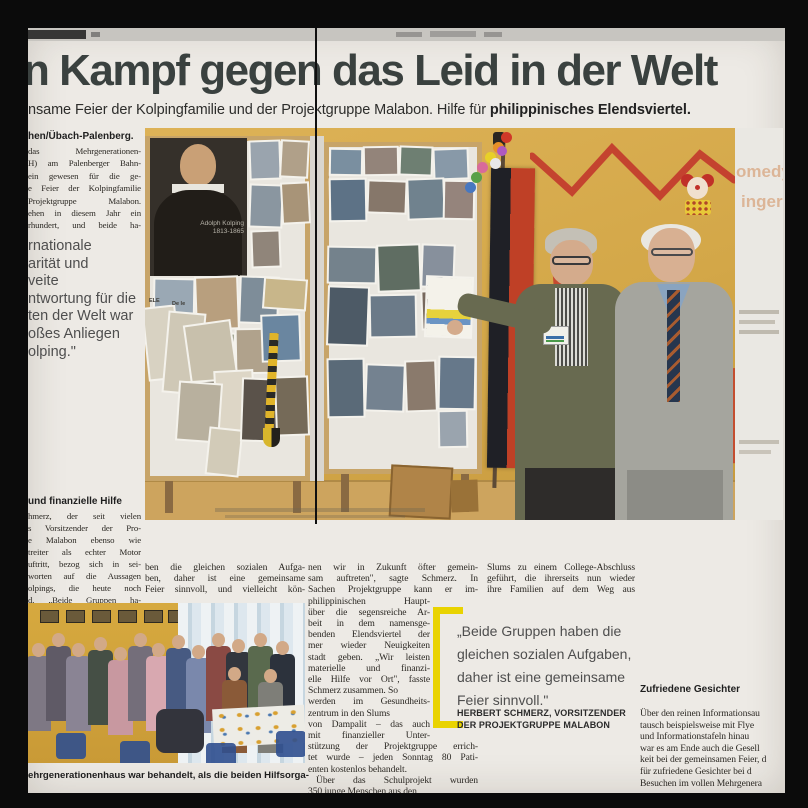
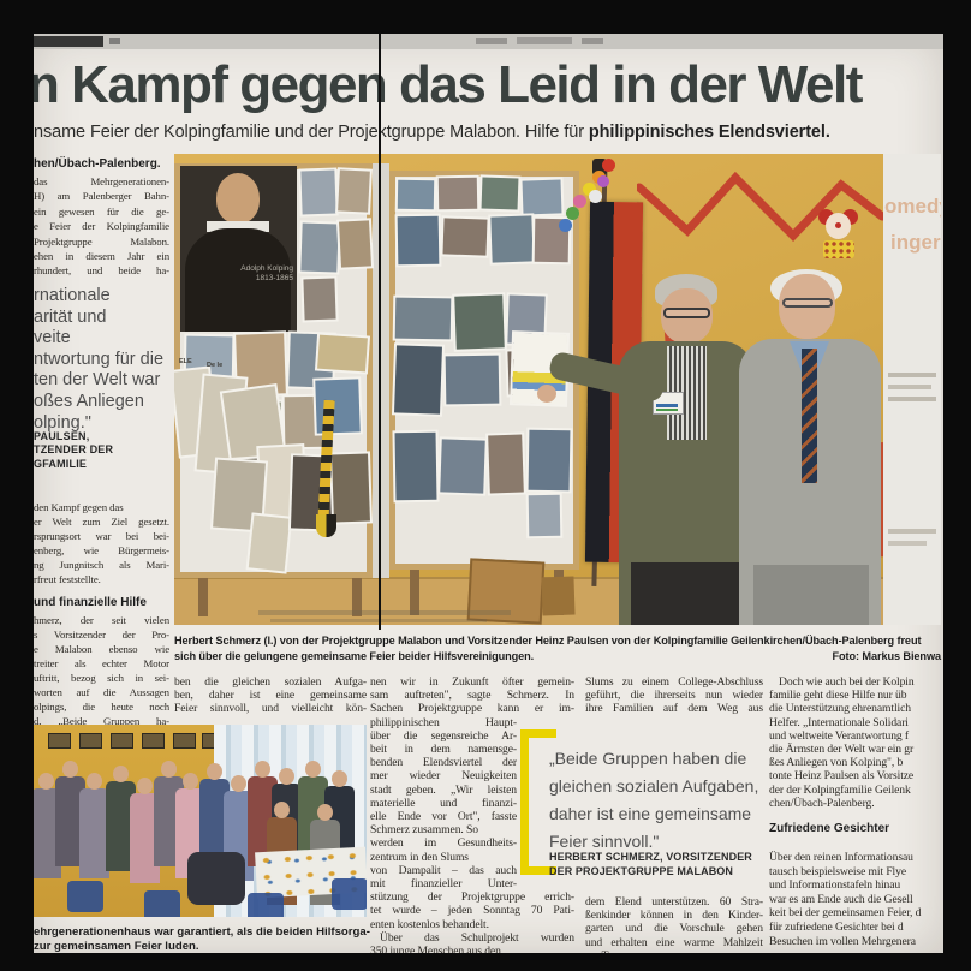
  n Kampf gegen das Leid in der Welt
  nsame Feier der Kolpingfamilie und der Projektgruppe Malabon. Hilfe für philippinisches Elendsviertel.
  hen/Übach-Palenberg.
  das Mehrgenerationen-
  H) am Palenberger Bahn-
  ein gewesen für die ge-
  e Feier der Kolpingfamilie
  Projektgruppe Malabon.
  ehen in diesem Jahr ein
  rhundert, und beide ha-
  rnationale
  arität und
  veite
  ntwortung für die
  ten der Welt war
  oßes Anliegen
  olping."
+ PAULSEN,
+ TZENDER DER
+ GFAMILIE
+ den Kampf gegen das
+ er Welt zum Ziel gesetzt.
+ rsprungsort war bei bei-
+ enberg, wie Bürgermeis-
+ ng Jungnitsch als Mari-
+ rfreut feststellte.
  und finanzielle Hilfe
  hmerz, der seit vielen
  s Vorsitzender der Pro-
  e Malabon ebenso wie
  treiter als echter Motor
  uftritt, bezog sich in sei-
  worten auf die Aussagen
  olpings, die heute noch
  d. „Beide Gruppen ha-
  omed
  inger
+ Herbert Schmerz (l.) von der Projektgruppe Malabon und Vorsitzender Heinz Paulsen von der Kolpingfamilie Geilenkirchen/Übach-Palenberg freut
+ sich über die gelungene gemeinsame Feier beider Hilfsvereinigungen.
+ Foto: Markus Bienwa
  ben die gleichen sozialen Aufga-
  ben, daher ist eine gemeinsame
  Feier sinnvoll, und vielleicht kön-
  nen wir in Zukunft öfter gemein-
  sam auftreten", sagte Schmerz. In
  Sachen Projektgruppe kann er im-
  philippinischen Haupt-
  über die segensreiche Ar-
  beit in dem namensge-
  benden Elendsviertel der
  mer wieder Neuigkeiten
  stadt geben. „Wir leisten
  materielle und finanzi-
- elle Hilfe vor Ort", fasste
+ elle Ende vor Ort", fasste
  Schmerz zusammen. So
  werden im Gesundheits-
  zentrum in den Slums
  von Dampalit – das auch
  mit finanzieller Unter-
  stützung der Projektgruppe errich-
- tet wurde – jeden Sonntag 80 Pati-
+ tet wurde – jeden Sonntag 70 Pati-
  enten kostenlos behandelt.
  Über das Schulprojekt wurden
  350 junge Menschen aus den
  Slums zu einem College-Abschluss
  geführt, die ihrerseits nun wieder
  ihre Familien auf dem Weg aus
+ dem Elend unterstützen. 60 Stra-
+ ßenkinder können in den Kinder-
+ garten und die Vorschule gehen
+ und erhalten eine warme Mahlzeit
+ Doch wie auch bei der Kolpin
+ familie geht diese Hilfe nur üb
+ die Unterstützung ehrenamtlich
+ Helfer. „Internationale Solidari
+ und weltweite Verantwortung f
+ die Ärmsten der Welt war ein gr
+ ßes Anliegen von Kolping", b
+ tonte Heinz Paulsen als Vorsitze
+ der der Kolpingfamilie Geilenk
+ chen/Übach-Palenberg.
  Zufriedene Gesichter
  Über den reinen Informationsau
  tausch beispielsweise mit Flye
  und Informationstafeln hinau
  war es am Ende auch die Gesell
  keit bei der gemeinsamen Feier, d
  für zufriedene Gesichter bei d
  Besuchen im vollen Mehrgenera
  „Beide Gruppen haben die
  gleichen sozialen Aufgaben,
  daher ist eine gemeinsame
  Feier sinnvoll."
  HERBERT SCHMERZ, VORSITZENDER
  DER PROJEKTGRUPPE MALABON
- ehrgenerationenhaus war behandelt, als die beiden Hilfsorga-
+ ehrgenerationenhaus war garantiert, als die beiden Hilfsorga-
+ zur gemeinsamen Feier luden.
